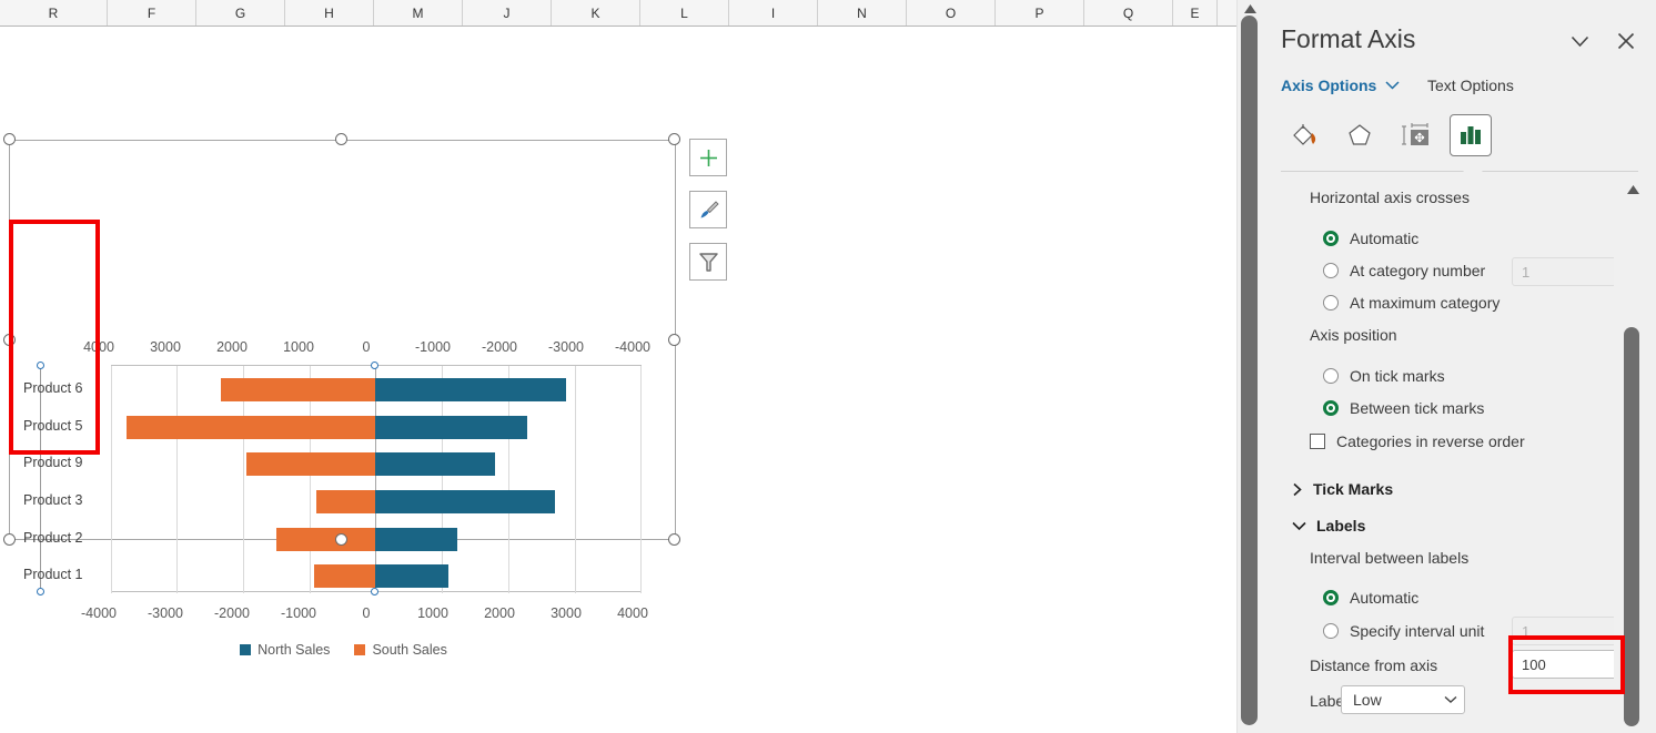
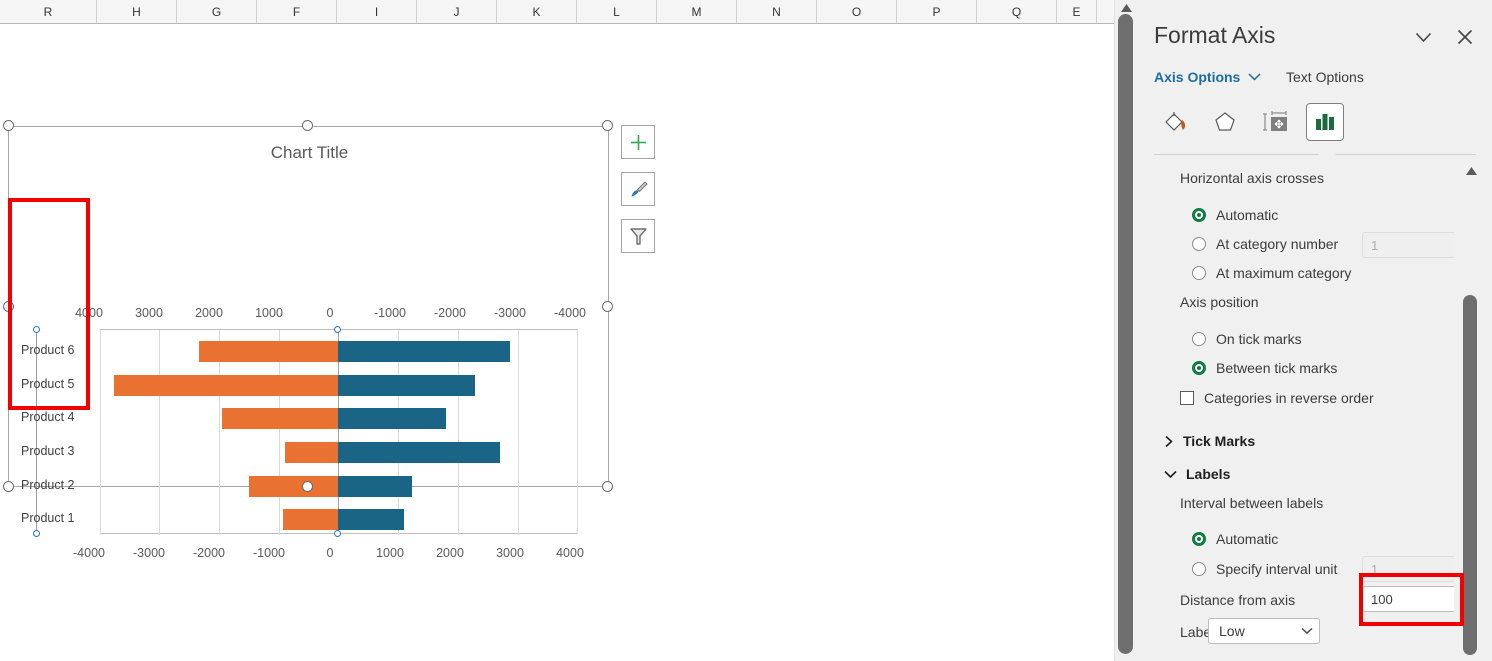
  R
- F
+ H
  G
- H
+ F
- M
+ I
  J
  K
  L
- I
+ M
  N
  O
  P
  Q
  E
+ Chart Title
  4000
  3000
  2000
  1000
  0
  -1000
  -2000
  -3000
  -4000
  Product 6
  Product 5
- Product 9
+ Product 4
  Product 3
  Product 2
  Product 1
  -4000
  -3000
  -2000
  -1000
  0
  1000
  2000
  3000
  4000
- North Sales
- South Sales
  Format Axis
  Axis Options
  Text Options
  Horizontal axis crosses
  Automatic
  At category number
  1
  At maximum category
  Axis position
  On tick marks
  Between tick marks
  Categories in reverse order
  Tick Marks
  Labels
  Interval between labels
  Automatic
  Specify interval unit
  1
  Distance from axis
  100
  Low
